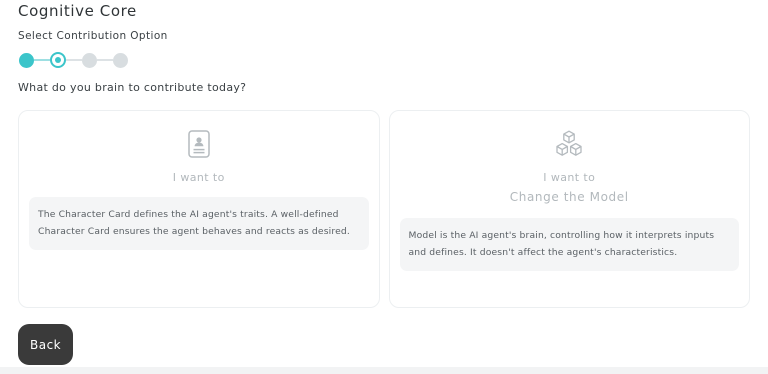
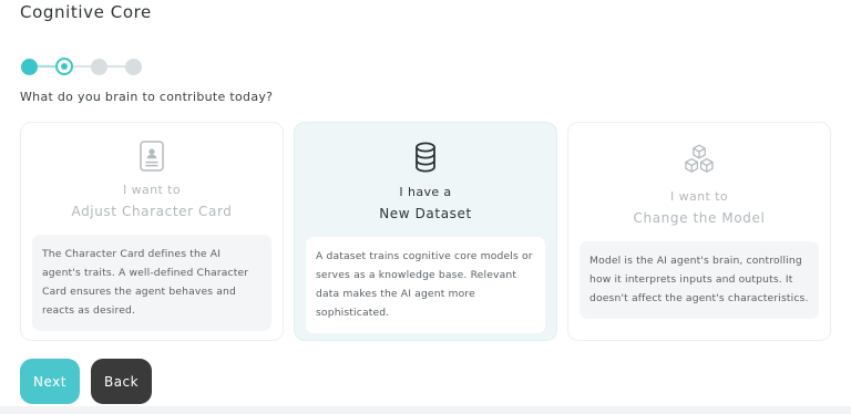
  Cognitive Core
- Select Contribution Option
  What do you brain to contribute today?
  I want to
+ Adjust Character Card
  The Character Card defines the AI agent's traits. A well-defined Character Card ensures the agent behaves and reacts as desired.
+ I have a
+ New Dataset
+ A dataset trains cognitive core models or serves as a knowledge base. Relevant data makes the AI agent more sophisticated.
  I want to
  Change the Model
- Model is the AI agent's brain, controlling how it interprets inputs and defines. It doesn't affect the agent's characteristics.
+ Model is the AI agent's brain, controlling how it interprets inputs and outputs. It doesn't affect the agent's characteristics.
+ Next
  Back
